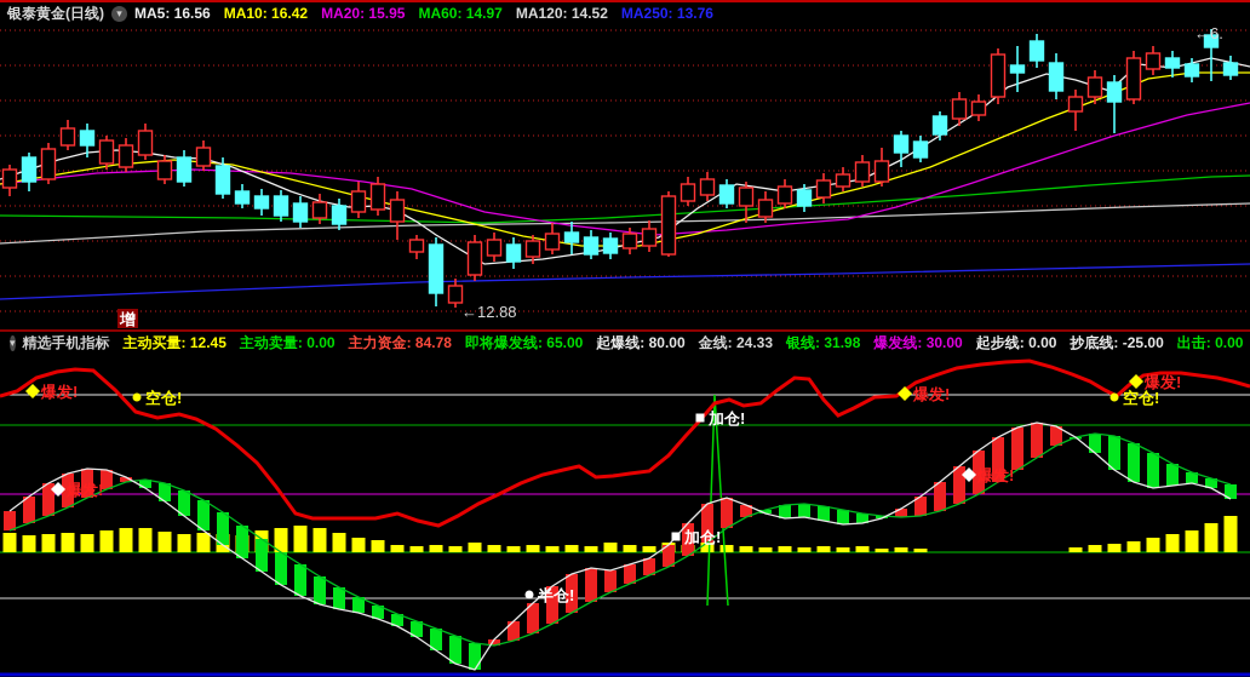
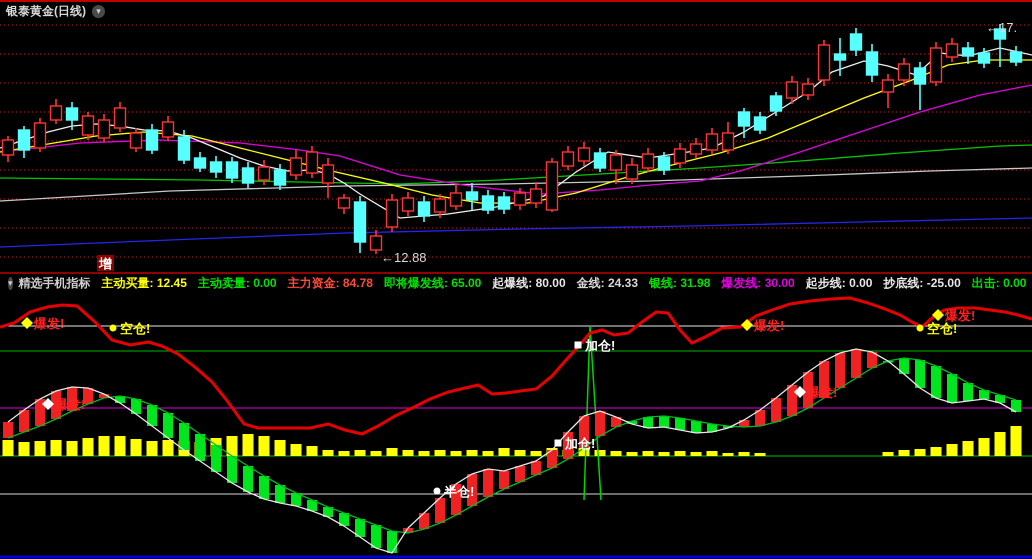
  银泰黄金(日线)
  ▾
- MA5: 16.56
- MA10: 16.42
- MA20: 15.95
- MA60: 14.97
- MA120: 14.52
- MA250: 13.76
  增
  ←12.88
- ←6.
+ ←17.
  ▾
  精选手机指标
  主动买量: 12.45
  主动卖量: 0.00
  主力资金: 84.78
  即将爆发线: 65.00
  起爆线: 80.00
  金线: 24.33
  银线: 31.98
  爆发线: 30.00
  起步线: 0.00
  抄底线: -25.00
  出击: 0.00
  爆发!
  空仓!
  爆发!
  半仓!
  加仓!
  加仓!
  爆发!
  爆发!
  空仓!
  爆发!
